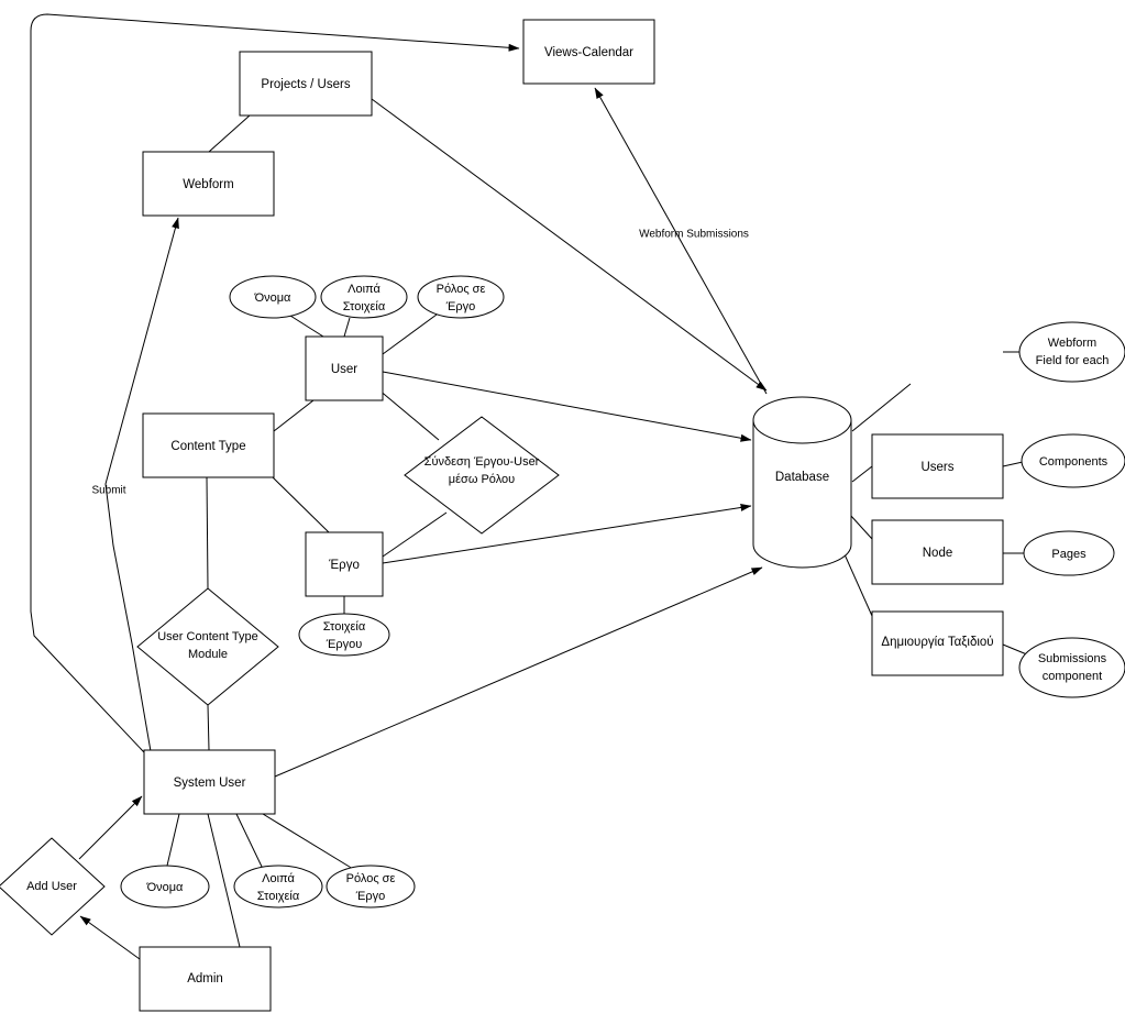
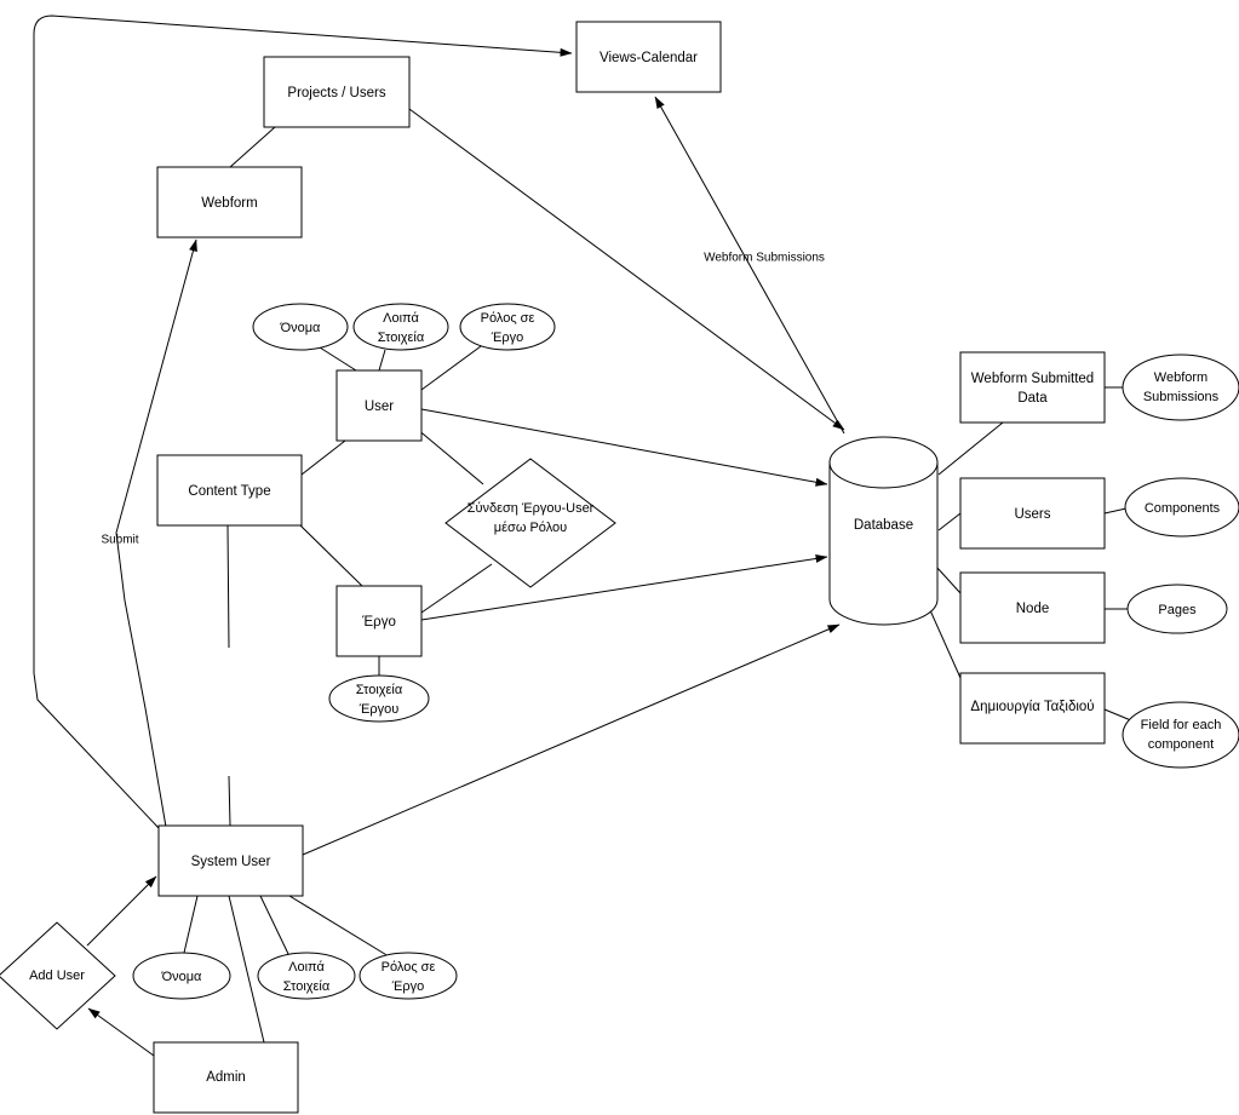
  Views-Calendar
  Projects / Users
  Webform
  User
  Content Type
  Έργο
  System User
  Admin
  Database
+ Webform Submitted
+ Data
  Users
  Node
  Δημιουργία Ταξιδιού
  Σύνδεση Έργου-User
  μέσω Ρόλου
- User Content Type
- Module
  Add User
  Όνομα
  Λοιπά
  Στοιχεία
  Ρόλος σε
  Έργο
  Στοιχεία
  Έργου
  Όνομα
  Λοιπά
  Στοιχεία
  Ρόλος σε
  Έργο
  Webform
- Field for each
+ Submissions
  Components
  Pages
- Submissions
+ Field for each
  component
  Submit
  Webform Submissions
